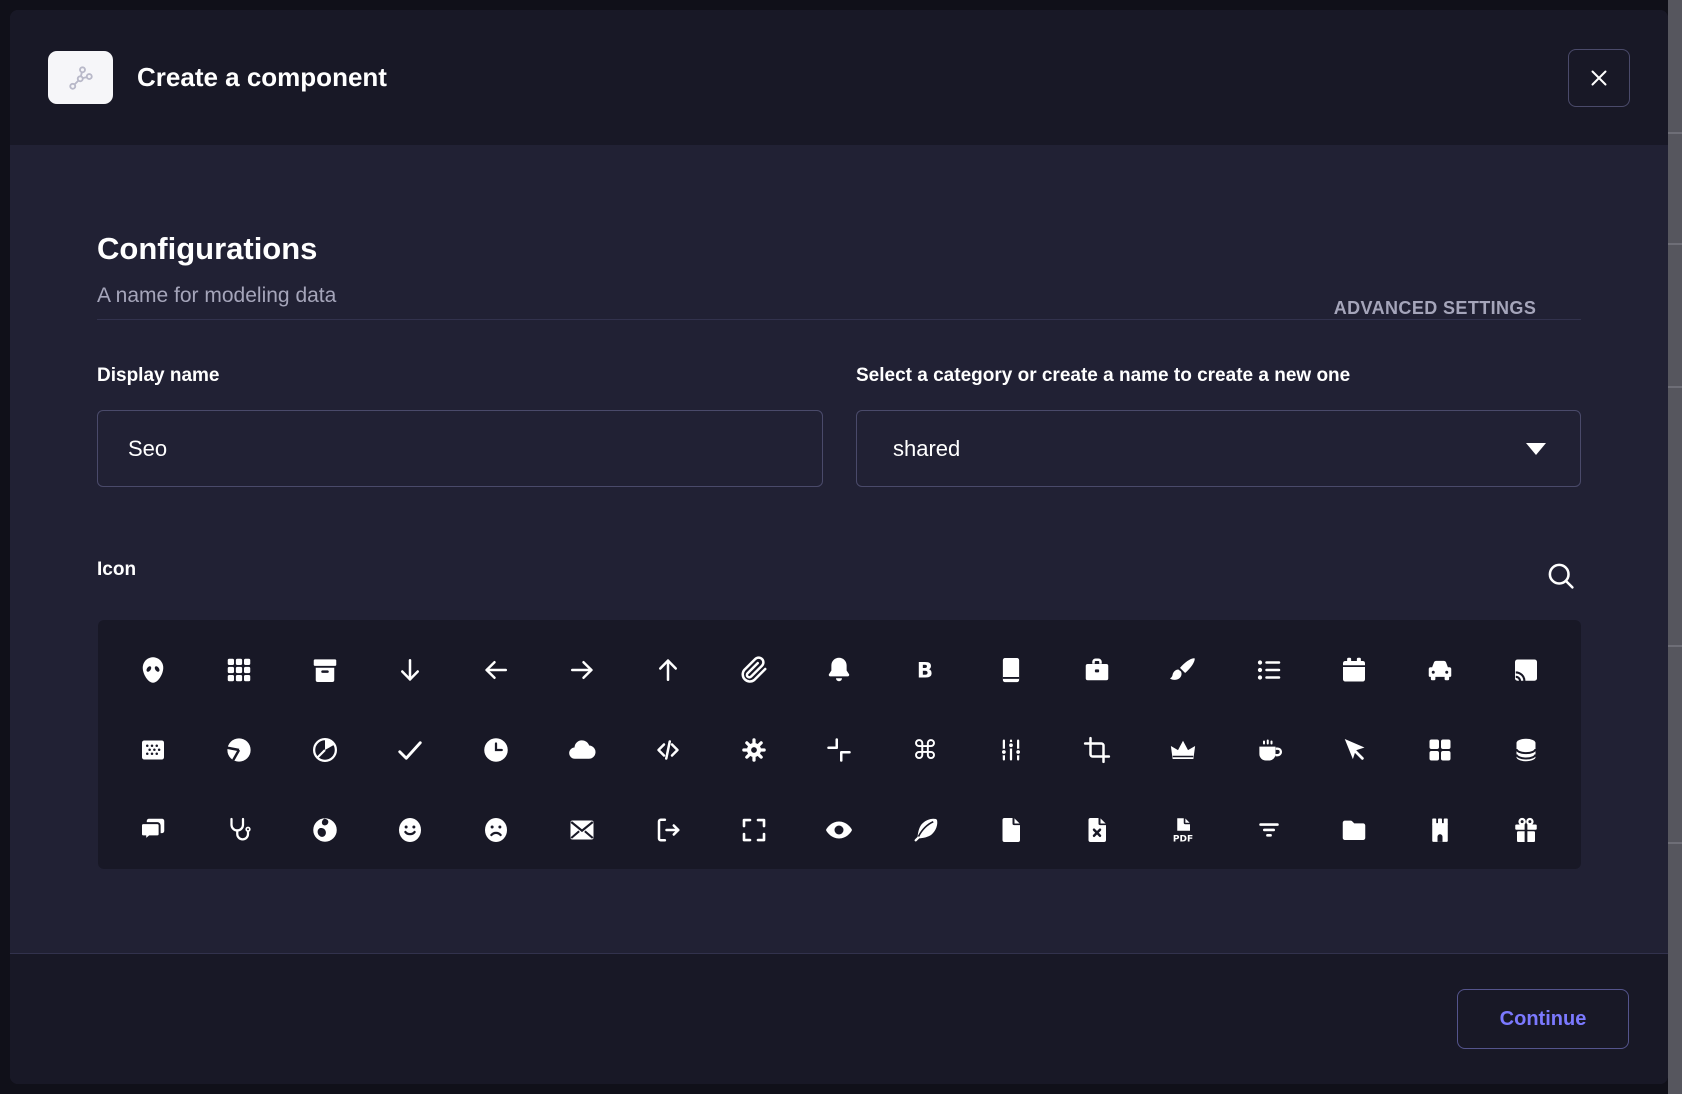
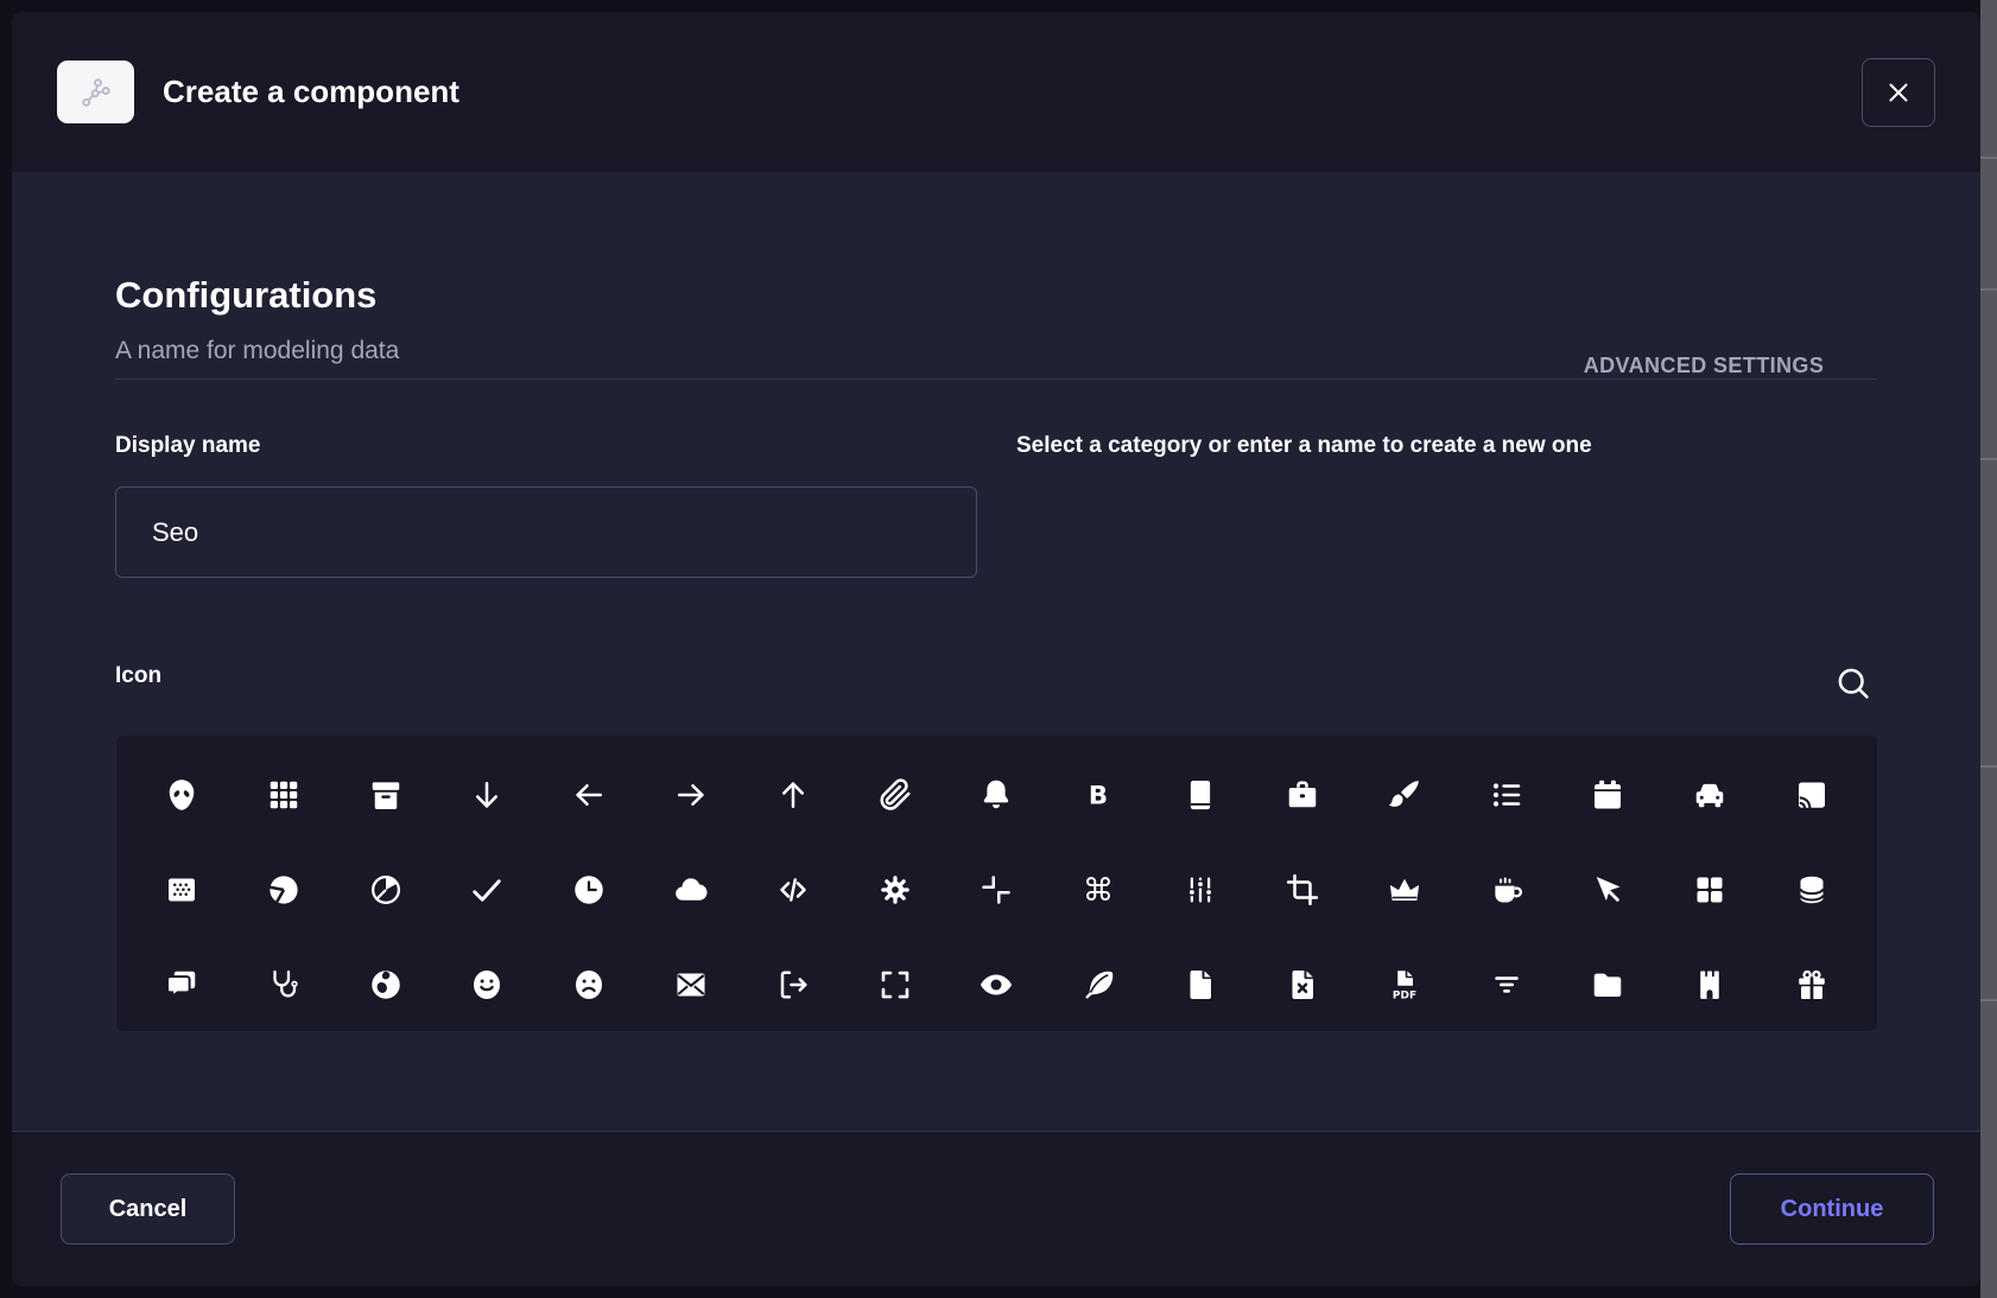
  Create a component
  Configurations
  A name for modeling data
  ADVANCED SETTINGS
  Display name
- Select a category or create a name to create a new one
+ Select a category or enter a name to create a new one
  Seo
- shared
  Icon
+ Cancel
  Continue
